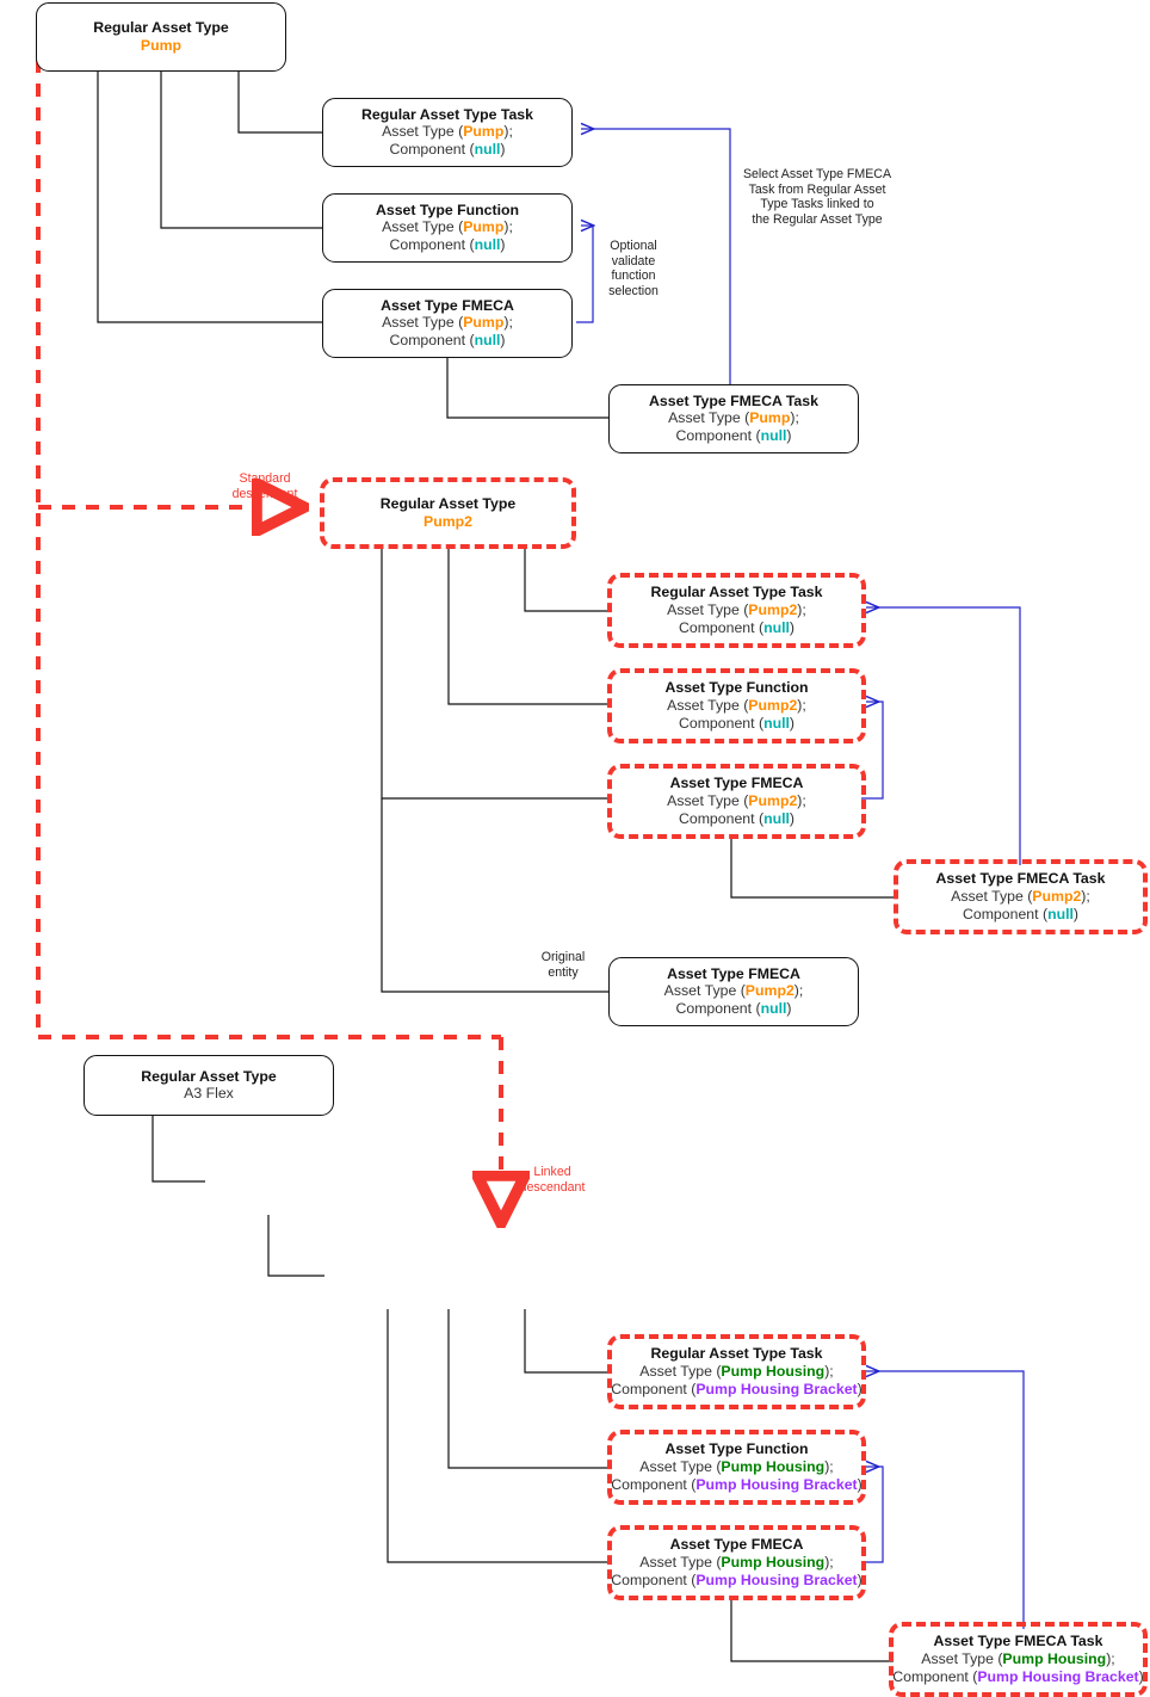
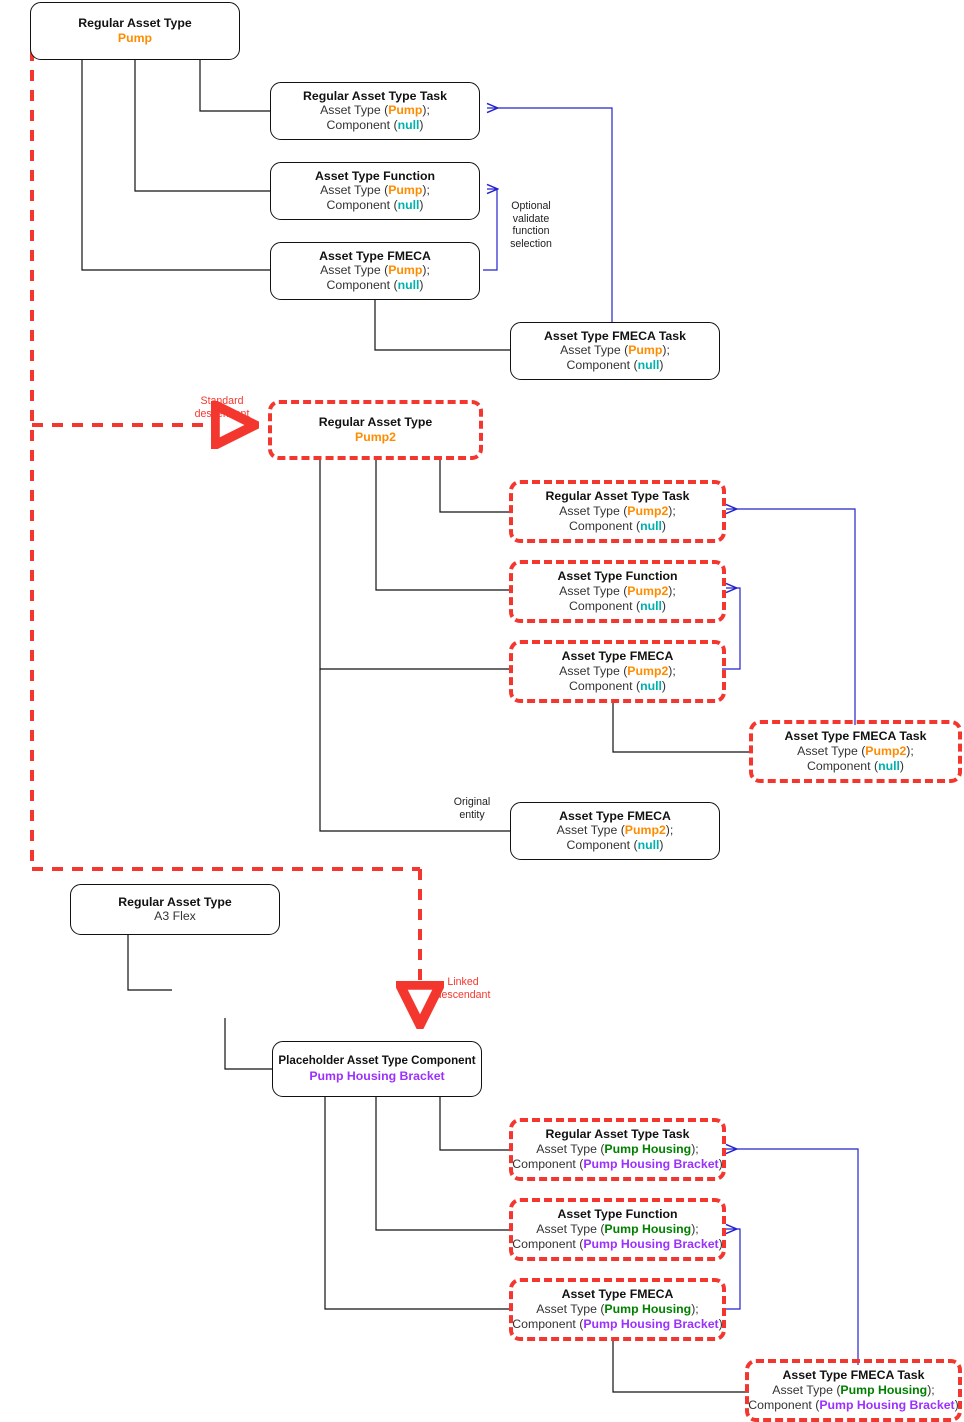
  Regular Asset Type
  Pump
  Regular Asset Type Task
  Asset Type (Pump);
  Component (null)
  Asset Type Function
  Asset Type (Pump);
  Component (null)
  Asset Type FMECA
  Asset Type (Pump);
  Component (null)
  Asset Type FMECA Task
  Asset Type (Pump);
  Component (null)
  Regular Asset Type
  Pump2
  Regular Asset Type Task
  Asset Type (Pump2);
  Component (null)
  Asset Type Function
  Asset Type (Pump2);
  Component (null)
  Asset Type FMECA
  Asset Type (Pump2);
  Component (null)
  Asset Type FMECA Task
  Asset Type (Pump2);
  Component (null)
  Asset Type FMECA
  Asset Type (Pump2);
  Component (null)
  Regular Asset Type
  A3 Flex
+ Placeholder Asset Type Component
+ Pump Housing Bracket
  Regular Asset Type Task
  Asset Type (Pump Housing);
  Component (Pump Housing Bracket)
  Asset Type Function
  Asset Type (Pump Housing);
  Component (Pump Housing Bracket)
  Asset Type FMECA
  Asset Type (Pump Housing);
  Component (Pump Housing Bracket)
  Asset Type FMECA Task
  Asset Type (Pump Housing);
  Component (Pump Housing Bracket)
- Select Asset Type FMECA
- Task from Regular Asset
- Type Tasks linked to
- the Regular Asset Type
  Optional
  validate
  function
  selection
  Standard
  descendant
  Original
  entity
  Linked
  descendant
